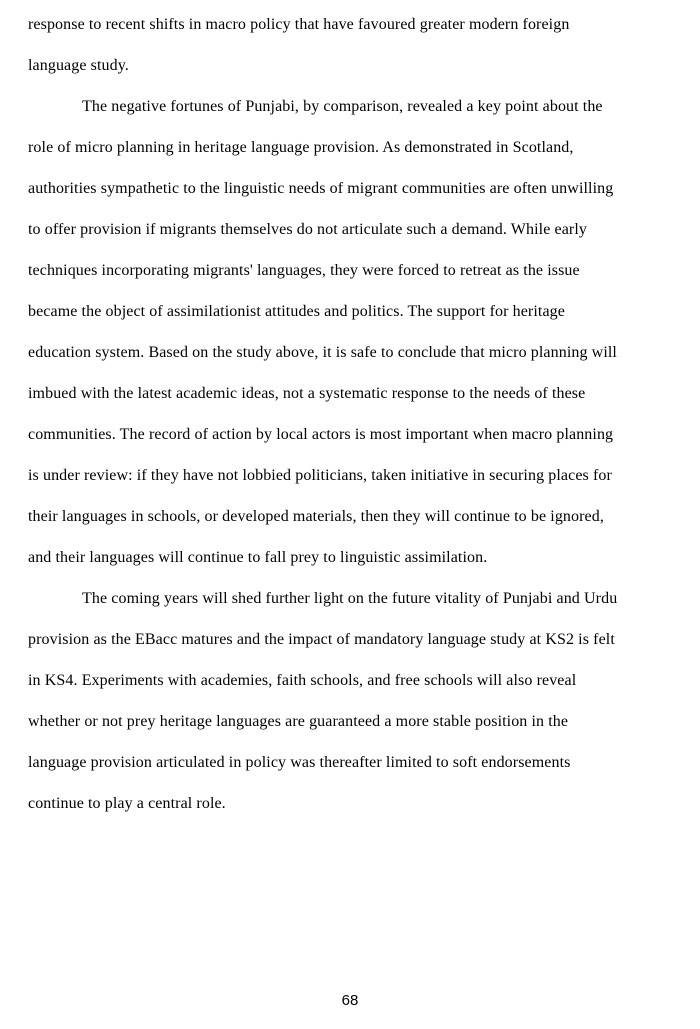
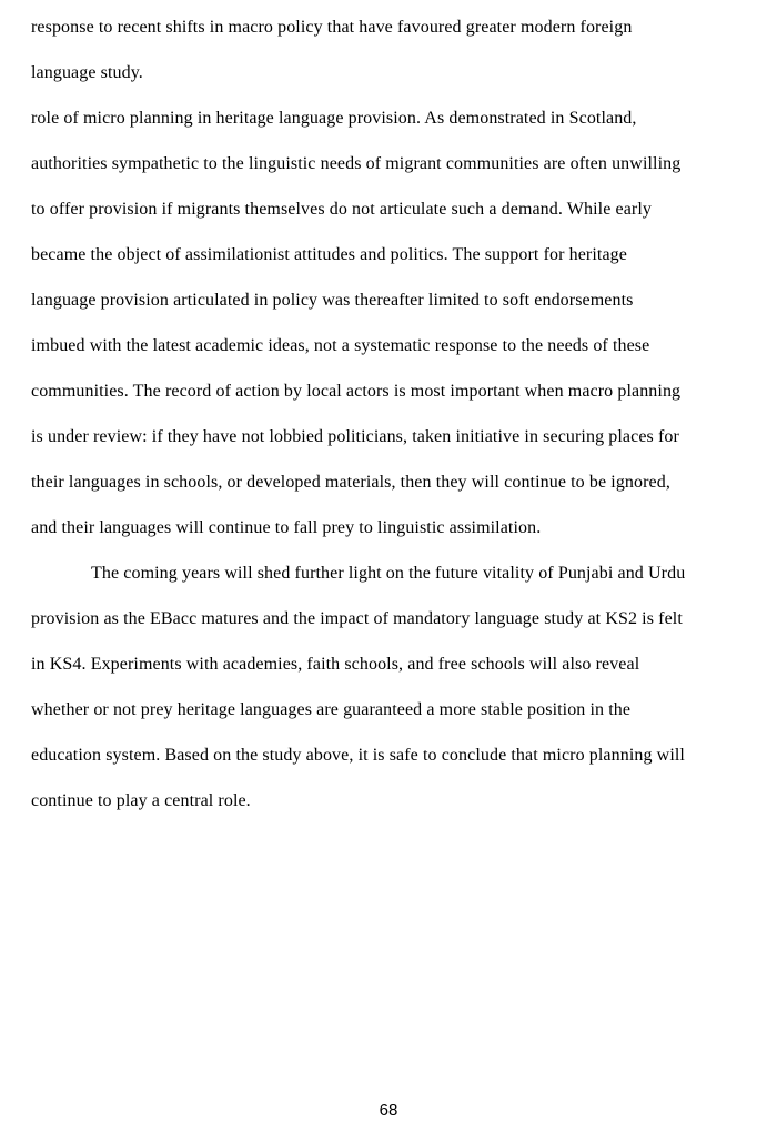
  response to recent shifts in macro policy that have favoured greater modern foreign
  language study.
- The negative fortunes of Punjabi, by comparison, revealed a key point about the
  role of micro planning in heritage language provision. As demonstrated in Scotland,
  authorities sympathetic to the linguistic needs of migrant communities are often unwilling
  to offer provision if migrants themselves do not articulate such a demand. While early
- techniques incorporating migrants' languages, they were forced to retreat as the issue
  became the object of assimilationist attitudes and politics. The support for heritage
- education system. Based on the study above, it is safe to conclude that micro planning will
+ language provision articulated in policy was thereafter limited to soft endorsements
  imbued with the latest academic ideas, not a systematic response to the needs of these
  communities. The record of action by local actors is most important when macro planning
  is under review: if they have not lobbied politicians, taken initiative in securing places for
  their languages in schools, or developed materials, then they will continue to be ignored,
  and their languages will continue to fall prey to linguistic assimilation.
  The coming years will shed further light on the future vitality of Punjabi and Urdu
  provision as the EBacc matures and the impact of mandatory language study at KS2 is felt
  in KS4. Experiments with academies, faith schools, and free schools will also reveal
  whether or not prey heritage languages are guaranteed a more stable position in the
- language provision articulated in policy was thereafter limited to soft endorsements
+ education system. Based on the study above, it is safe to conclude that micro planning will
  continue to play a central role.
  68
